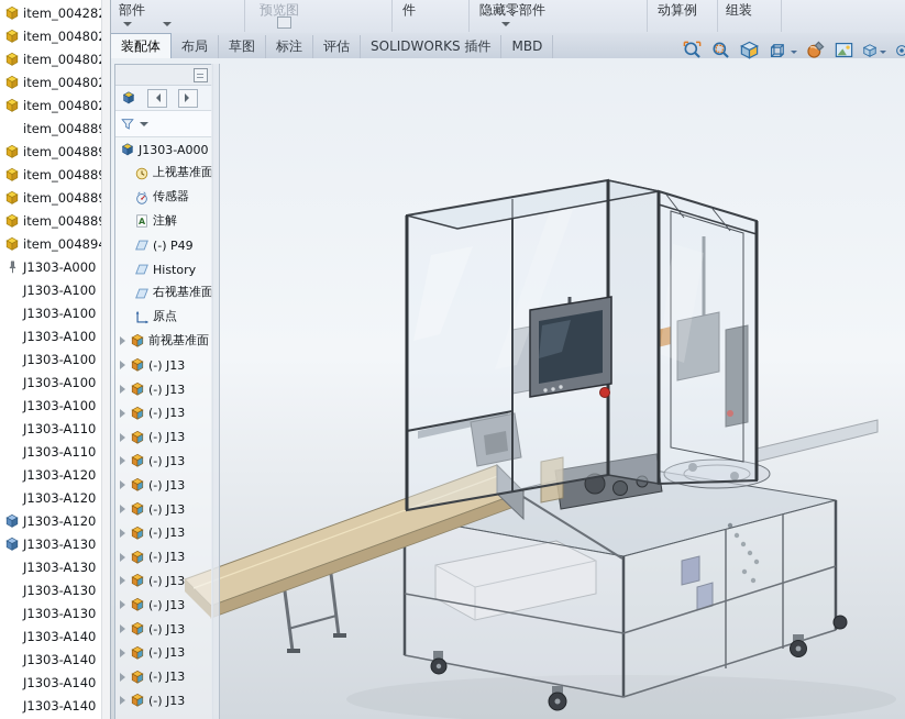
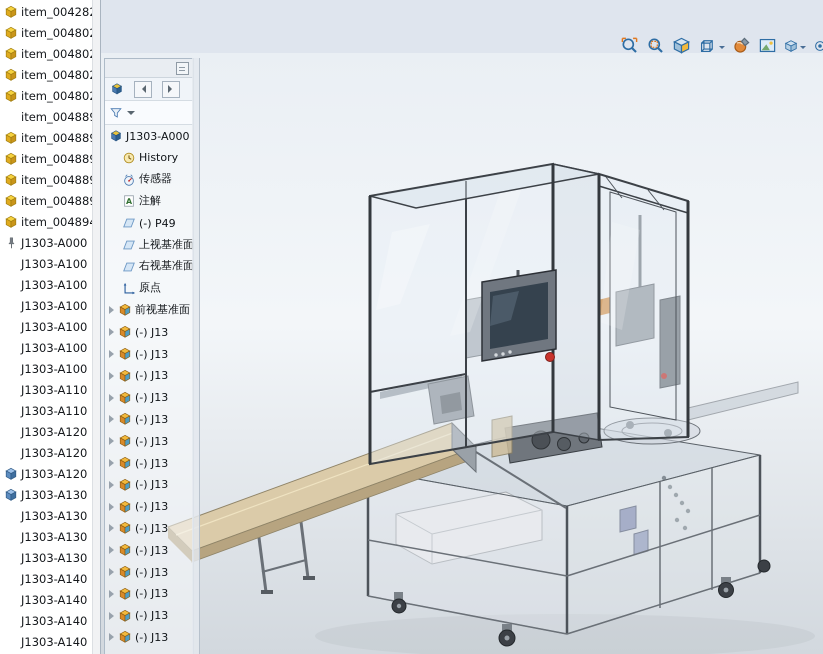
- 部件
- 预览图
- 件
- 隐藏零部件
- 动算例
- 组装
- 装配体
- 布局
- 草图
- 标注
- 评估
- SOLIDWORKS 插件
- MBD
  J1303-A000
- 上视基准面
+ History
  传感器
  注解
  (-) P49
- History
+ 上视基准面
  右视基准面
  原点
  前视基准面
  (-) J13
  (-) J13
  (-) J13
  (-) J13
  (-) J13
  (-) J13
  (-) J13
  (-) J13
  (-) J13
  (-) J13
  (-) J13
  (-) J13
  (-) J13
  (-) J13
  (-) J13
  item_00428
  item_00480
  item_00480
  item_00480
  item_00480
  item_00488
  item_00488
  item_00488
  item_00488
  item_00488
  item_00489
  J1303-A000
  J1303-A100
  J1303-A100
  J1303-A100
  J1303-A100
  J1303-A100
  J1303-A100
  J1303-A110
  J1303-A110
  J1303-A120
  J1303-A120
  J1303-A120
  J1303-A130
  J1303-A130
  J1303-A130
  J1303-A130
  J1303-A140
  J1303-A140
  J1303-A140
  J1303-A140
